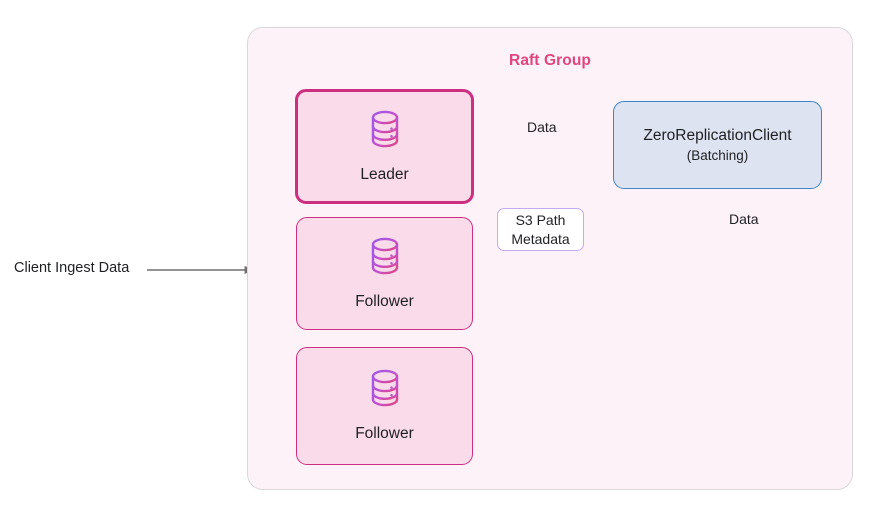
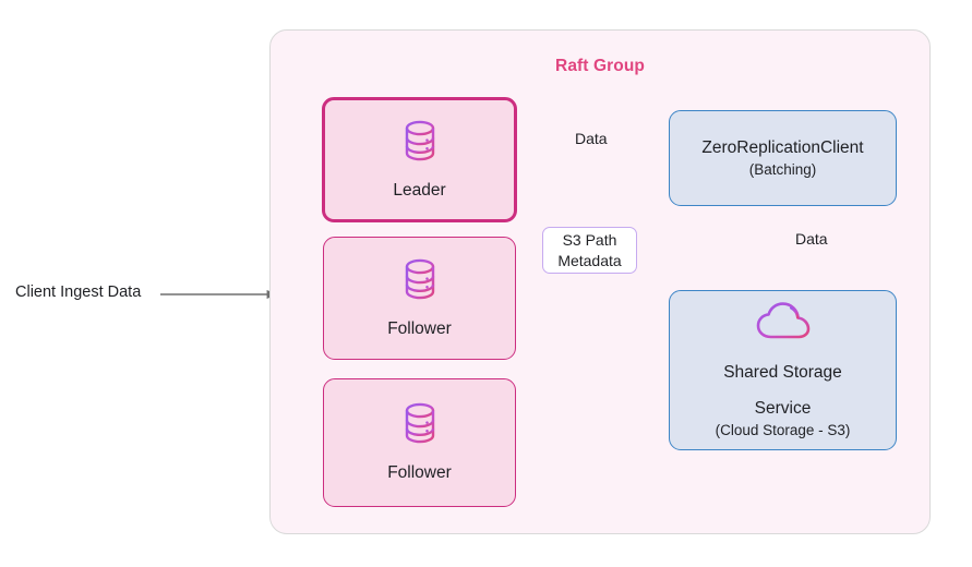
  Raft Group
  Leader
  Follower
  Follower
  ZeroReplicationClient
  (Batching)
+ Shared Storage
+ Service
+ (Cloud Storage - S3)
  Client Ingest Data
  Data
  Data
  S3 Path
  Metadata
